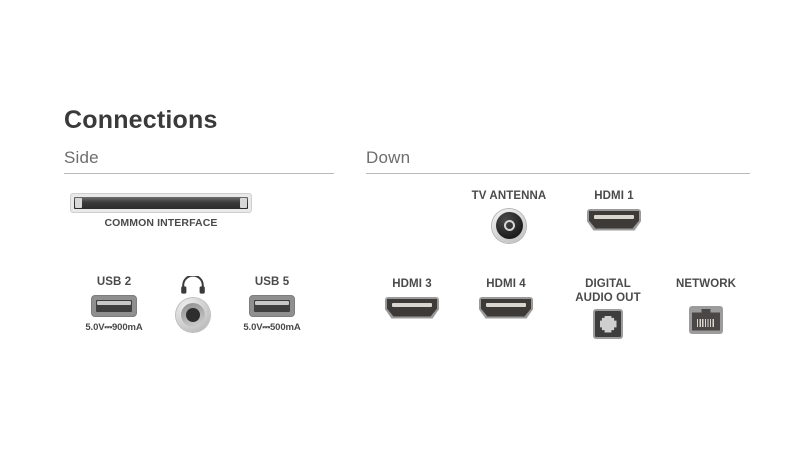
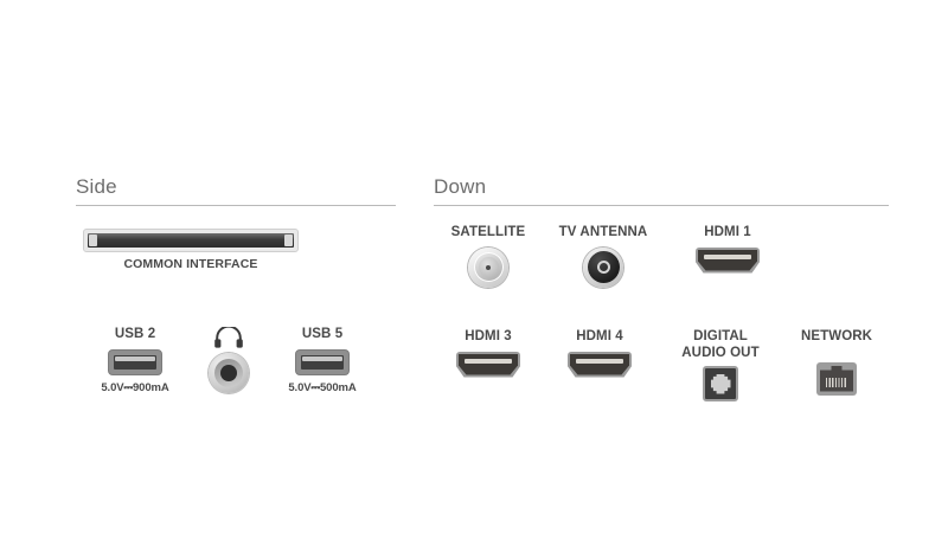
- Connections
  Side
  COMMON INTERFACE
  USB 2
  5.0V⎓900mA
  USB 5
  5.0V⎓500mA
  Down
+ SATELLITE
  TV ANTENNA
  HDMI 1
  HDMI 3
  HDMI 4
  DIGITAL
  AUDIO OUT
  NETWORK
